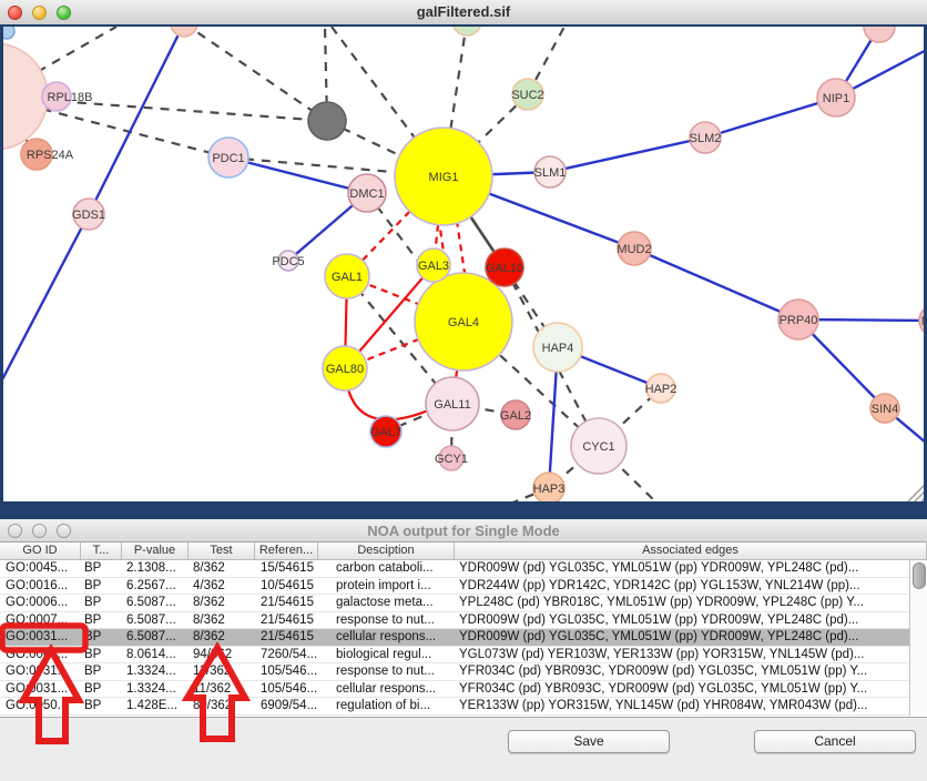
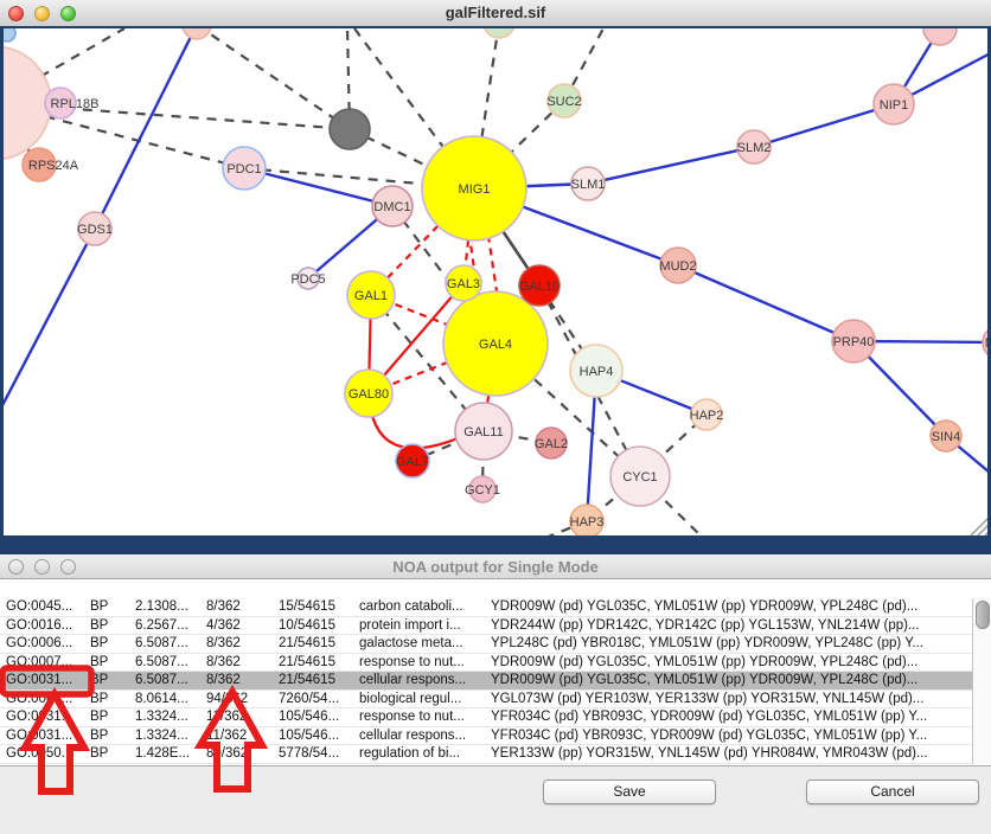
  galFiltered.sif
  RPL18B
  RPS24A
  GDS1
  PDC1
  MIG1
  DMC1
  PDC5
  SUC2
  SLM1
  SLM2
  NIP1
  MUD2
  PRP40
  GAL4
  GAL1
  GAL3
  GAL10
  GAL80
  GAL11
  GAL2
  GAL7
  GCY1
  HAP4
  CYC1
  HAP3
  HAP2
  SIN4
  NOA output for Single Mode
- GO ID
- T...
- P-value
- Test
- Referen...
- Desciption
- Associated edges
  GO:0045...
  BP
  2.1308...
  8/362
  15/54615
  carbon cataboli...
  YDR009W (pd) YGL035C, YML051W (pp) YDR009W, YPL248C (pd)...
  GO:0016...
  BP
  6.2567...
  4/362
  10/54615
  protein import i...
  YDR244W (pp) YDR142C, YDR142C (pp) YGL153W, YNL214W (pp)...
  GO:0006...
  BP
  6.5087...
  8/362
  21/54615
  galactose meta...
  YPL248C (pd) YBR018C, YML051W (pp) YDR009W, YPL248C (pp) Y...
  GO:0007...
  BP
  6.5087...
  8/362
  21/54615
  response to nut...
  YDR009W (pd) YGL035C, YML051W (pp) YDR009W, YPL248C (pd)...
  GO:0031...
  BP
  6.5087...
  8/362
  21/54615
  cellular respons...
  YDR009W (pd) YGL035C, YML051W (pp) YDR009W, YPL248C (pd)...
  GO:00...
  BP
  8.0614...
  7260/54...
  biological regul...
  YGL073W (pd) YER103W, YER133W (pp) YOR315W, YNL145W (pd)...
  BP
  1.3324...
  105/546...
  response to nut...
  YFR034C (pd) YBR093C, YDR009W (pd) YGL035C, YML051W (pp) Y...
  GO031...
  BP
  1.3324...
  1/362
  105/546...
  cellular respons...
  YFR034C (pd) YBR093C, YDR009W (pd) YGL035C, YML051W (pp) Y...
  GO:050.
  BP
  1.428E...
  8/362
- 6909/54...
+ 5778/54...
  regulation of bi...
  YER133W (pp) YOR315W, YNL145W (pd) YHR084W, YMR043W (pd)...
  Save
  Cancel
